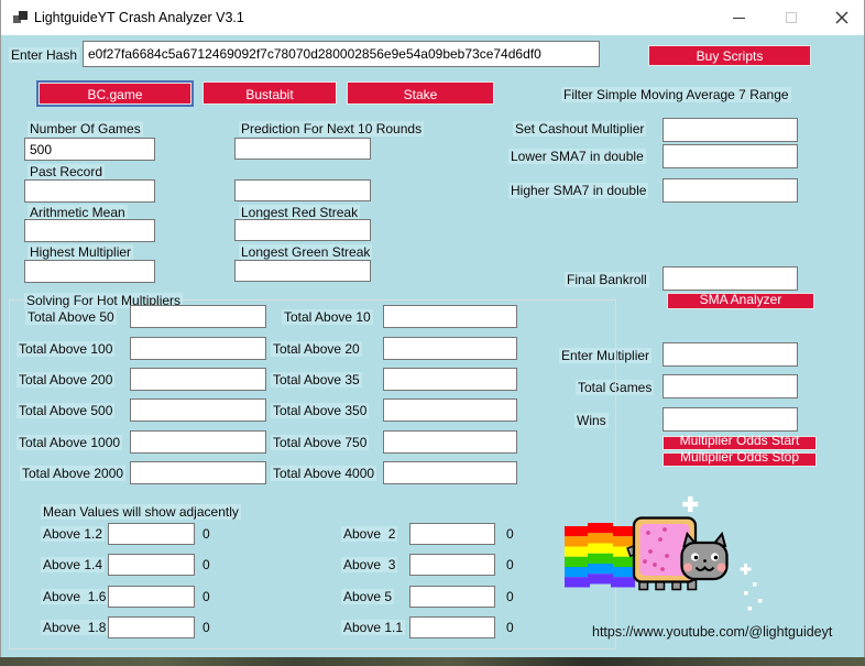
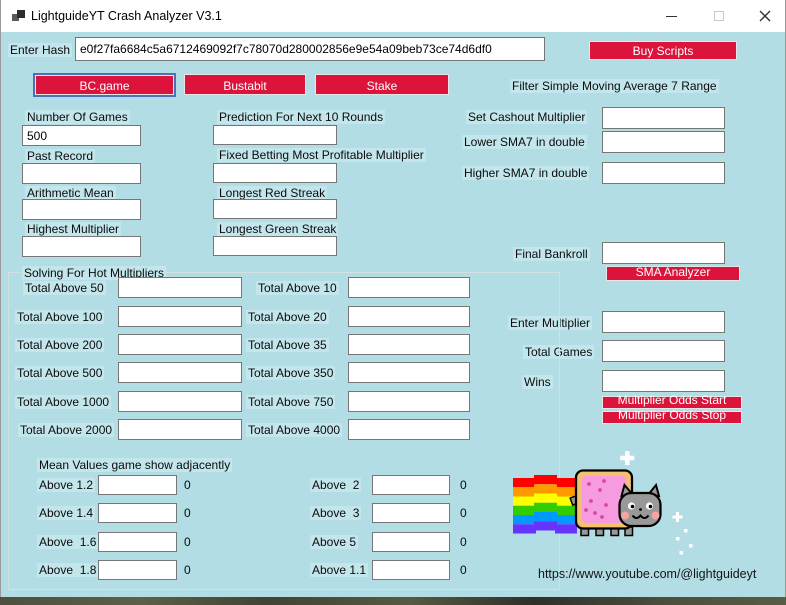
  LightguideYT Crash Analyzer V3.1
  Enter Hash
  e0f27fa6684c5a6712469092f7c78070d280002856e9e54a09beb73ce74d6df0
  Buy Scripts
  BC.game
  Bustabit
  Stake
  Filter Simple Moving Average 7 Range
  Number Of Games
  500
  Past Record
  Arithmetic Mean
  Highest Multiplier
  Prediction For Next 10 Rounds
+ Fixed Betting Most Profitable Multiplier
  Longest Red Streak
  Longest Green Streak
  Set Cashout Multiplier
  Lower SMA7 in double
  Higher SMA7 in double
  Final Bankroll
  SMA Analyzer
  Enter Multiplier
  Total Games
  Wins
  Multiplier Odds Start
  Multiplier Odds Stop
  Solving For Hot Multipliers
  Total Above 50
  Total Above 100
  Total Above 200
  Total Above 500
  Total Above 1000
  Total Above 2000
  Total Above 10
  Total Above 20
  Total Above 35
  Total Above 350
  Total Above 750
  Total Above 4000
- Mean Values will show adjacently
+ Mean Values game show adjacently
  Above 1.2
  0
  Above 1.4
  0
  Above 1.6
  0
  Above 1.8
  0
  Above 2
  0
  Above 3
  0
  Above 5
  0
  Above 1.1
  0
  https://www.youtube.com/@lightguideyt
